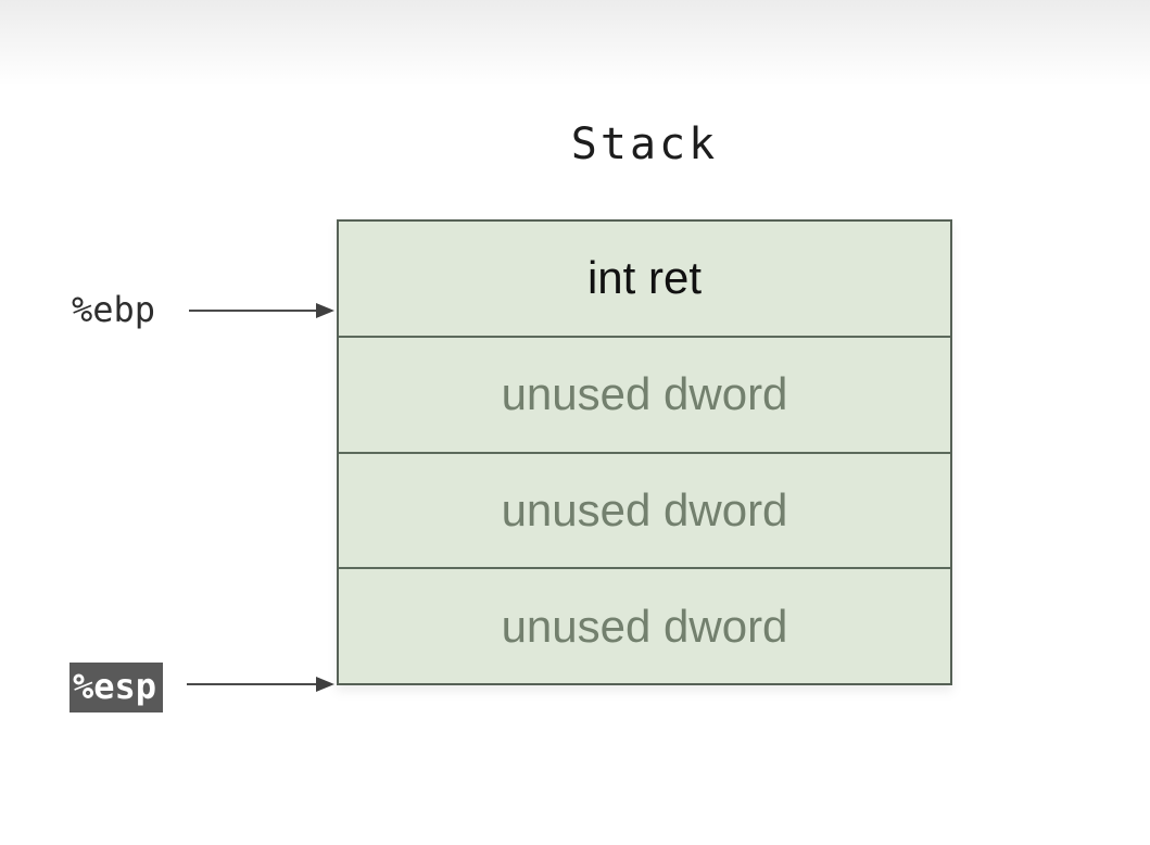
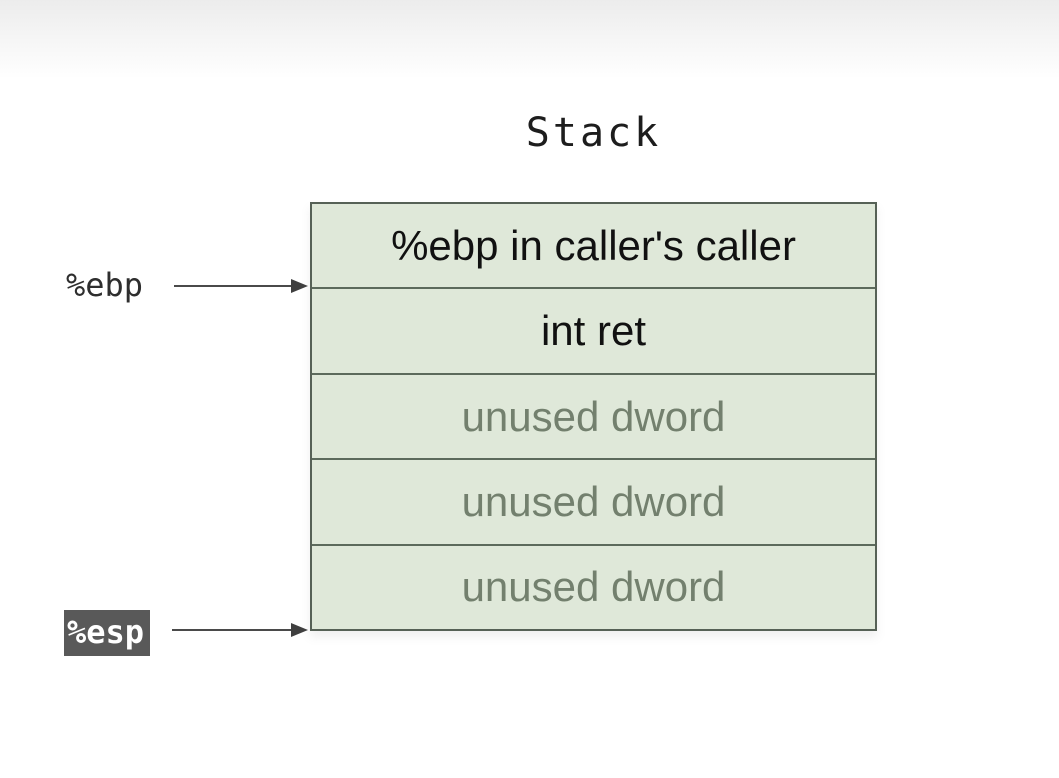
  Stack
+ %ebp in caller's caller
  int ret
  unused dword
  unused dword
  unused dword
  %ebp
  %esp
